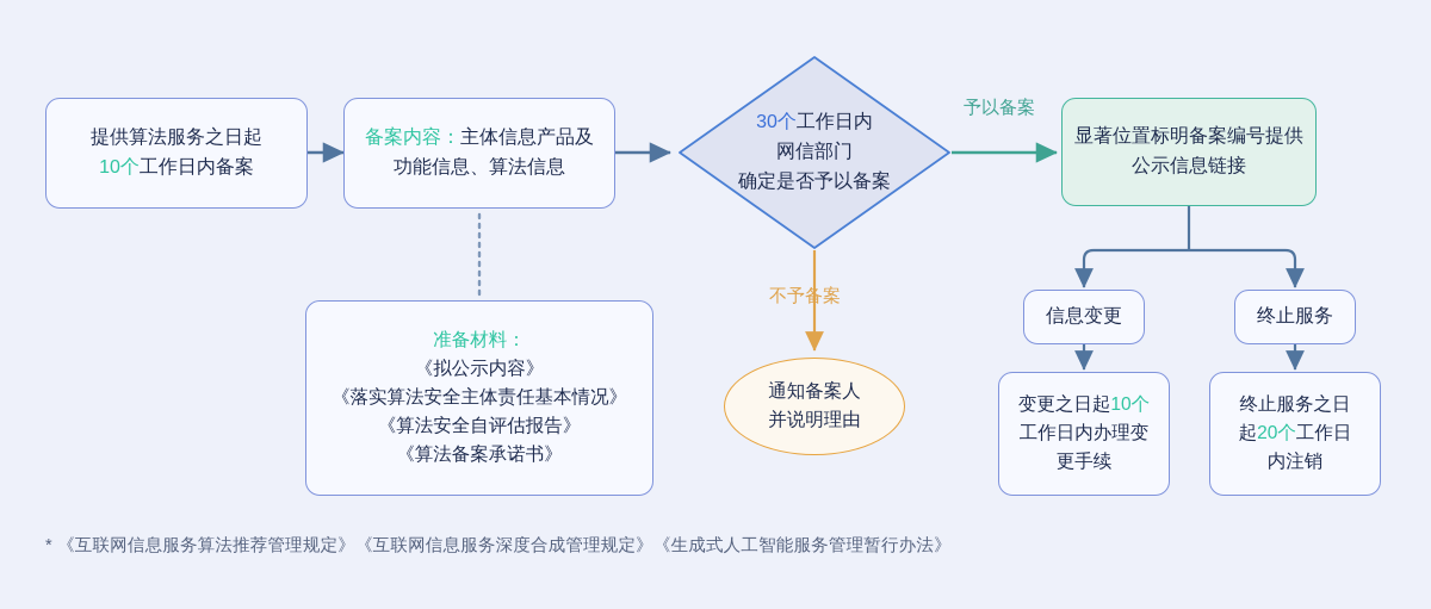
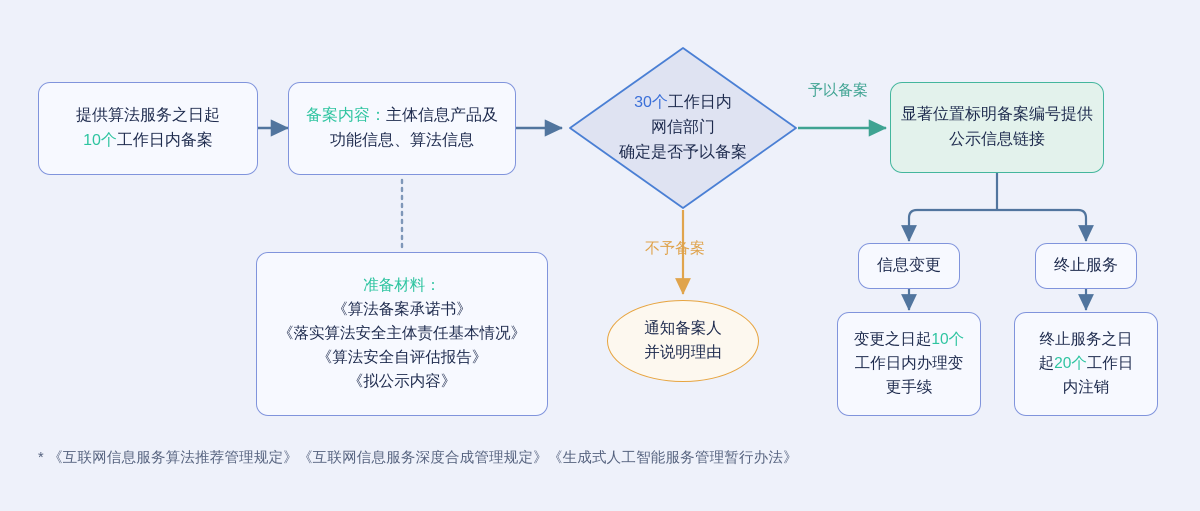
  提供算法服务之日起
  10个工作日内备案
  备案内容：主体信息产品及
  功能信息、算法信息
  准备材料：
- 《拟公示内容》
+ 《算法备案承诺书》
  《落实算法安全主体责任基本情况》
  《算法安全自评估报告》
- 《算法备案承诺书》
+ 《拟公示内容》
  30个工作日内
  网信部门
  确定是否予以备案
  通知备案人
  并说明理由
  显著位置标明备案编号提供
  公示信息链接
  信息变更
  终止服务
  变更之日起10个
  工作日内办理变
  更手续
  终止服务之日
  起20个工作日
  内注销
  予以备案
  不予备案
  * 《互联网信息服务算法推荐管理规定》《互联网信息服务深度合成管理规定》《生成式人工智能服务管理暂行办法》
